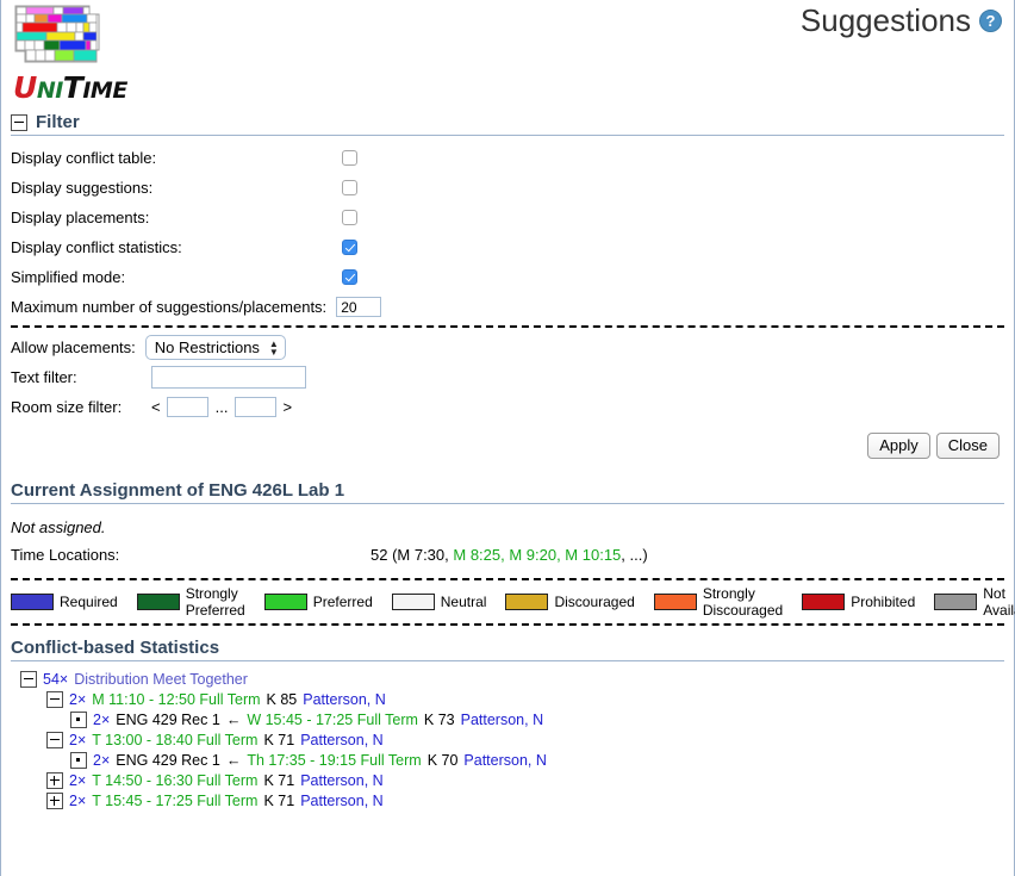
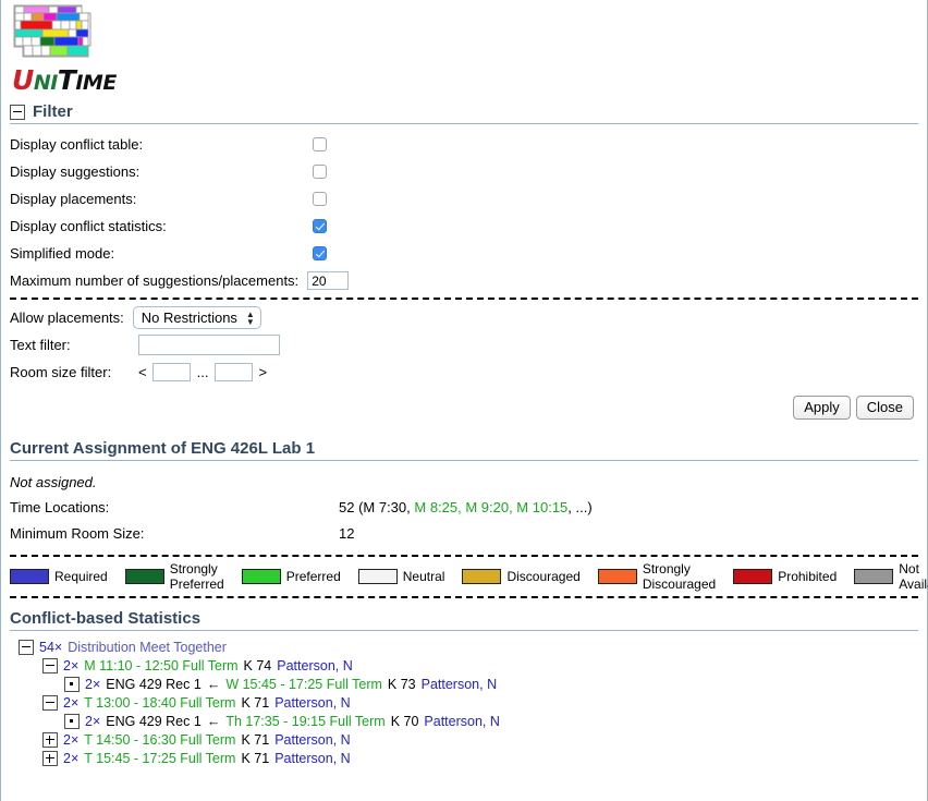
  UNITIME
- Suggestions
- ?
  Filter
  Display conflict table:
  Display suggestions:
  Display placements:
  Display conflict statistics:
  Simplified mode:
  Maximum number of suggestions/placements:
  20
  Allow placements:
  No Restrictions
  ▲
  ▼
  Text filter:
  Room size filter:
  <
  ...
  >
  Apply
  Close
  Current Assignment of ENG 426L Lab 1
  Not assigned.
  Time Locations:
  52 (M 7:30, M 8:25, M 9:20, M 10:15, ...)
+ Minimum Room Size:
+ 12
  Required
  Strongly Preferred
  Preferred
  Neutral
  Discouraged
  Strongly Discouraged
  Prohibited
  Conflict-based Statistics
  54×
  Distribution Meet Together
  2×
  M 11:10 - 12:50 Full Term
- K 85
+ K 74
  Patterson, N
  2×
  ENG 429 Rec 1
  ←
  W 15:45 - 17:25 Full Term
  K 73
  Patterson, N
  2×
  T 13:00 - 18:40 Full Term
  K 71
  Patterson, N
  2×
  ENG 429 Rec 1
  ←
  Th 17:35 - 19:15 Full Term
  K 70
  Patterson, N
  2×
  T 14:50 - 16:30 Full Term
  K 71
  Patterson, N
  2×
  T 15:45 - 17:25 Full Term
  K 71
  Patterson, N
